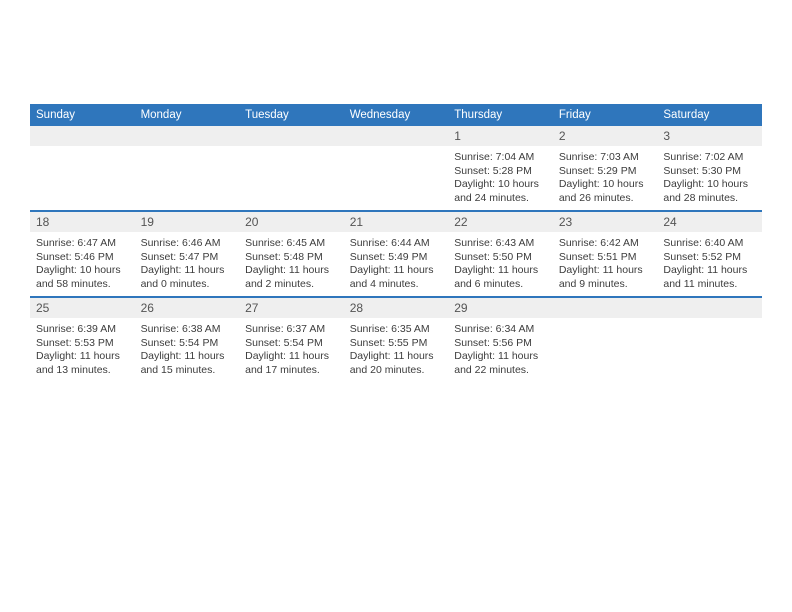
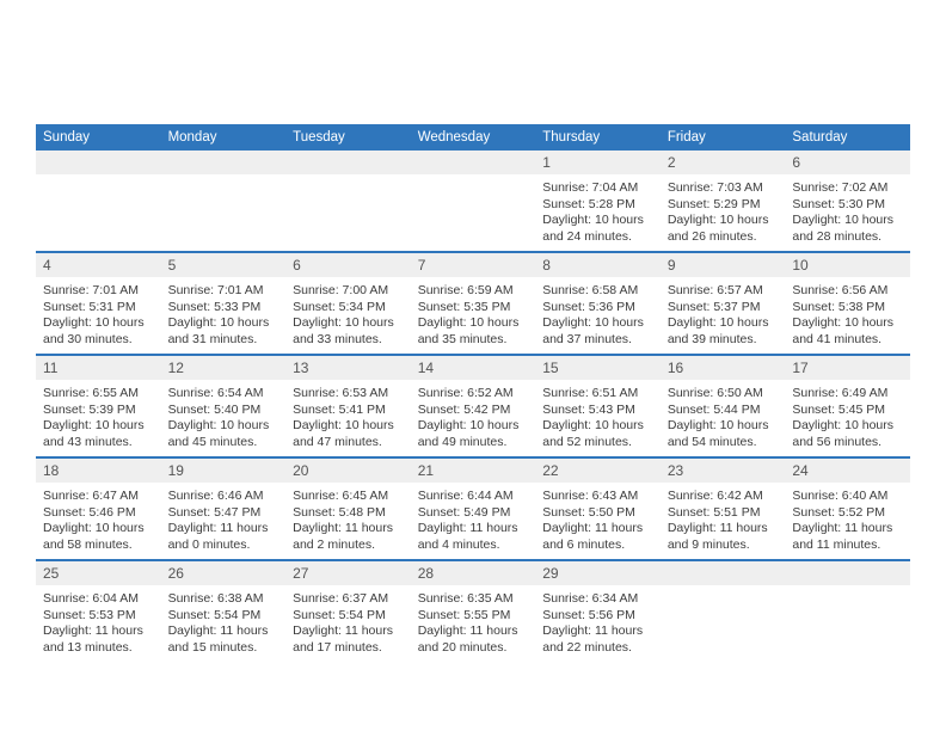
  Sunday	Monday	Tuesday	Wednesday	Thursday	Friday	Saturday
- 				1Sunrise: 7:04 AMSunset: 5:28 PMDaylight: 10 hoursand 24 minutes.	2Sunrise: 7:03 AMSunset: 5:29 PMDaylight: 10 hoursand 26 minutes.	3Sunrise: 7:02 AMSunset: 5:30 PMDaylight: 10 hoursand 28 minutes.
+ 				1Sunrise: 7:04 AMSunset: 5:28 PMDaylight: 10 hoursand 24 minutes.	2Sunrise: 7:03 AMSunset: 5:29 PMDaylight: 10 hoursand 26 minutes.	6Sunrise: 7:02 AMSunset: 5:30 PMDaylight: 10 hoursand 28 minutes.
+ 4Sunrise: 7:01 AMSunset: 5:31 PMDaylight: 10 hoursand 30 minutes.	5Sunrise: 7:01 AMSunset: 5:33 PMDaylight: 10 hoursand 31 minutes.	6Sunrise: 7:00 AMSunset: 5:34 PMDaylight: 10 hoursand 33 minutes.	7Sunrise: 6:59 AMSunset: 5:35 PMDaylight: 10 hoursand 35 minutes.	8Sunrise: 6:58 AMSunset: 5:36 PMDaylight: 10 hoursand 37 minutes.	9Sunrise: 6:57 AMSunset: 5:37 PMDaylight: 10 hoursand 39 minutes.	10Sunrise: 6:56 AMSunset: 5:38 PMDaylight: 10 hoursand 41 minutes.
+ 11Sunrise: 6:55 AMSunset: 5:39 PMDaylight: 10 hoursand 43 minutes.	12Sunrise: 6:54 AMSunset: 5:40 PMDaylight: 10 hoursand 45 minutes.	13Sunrise: 6:53 AMSunset: 5:41 PMDaylight: 10 hoursand 47 minutes.	14Sunrise: 6:52 AMSunset: 5:42 PMDaylight: 10 hoursand 49 minutes.	15Sunrise: 6:51 AMSunset: 5:43 PMDaylight: 10 hoursand 52 minutes.	16Sunrise: 6:50 AMSunset: 5:44 PMDaylight: 10 hoursand 54 minutes.	17Sunrise: 6:49 AMSunset: 5:45 PMDaylight: 10 hoursand 56 minutes.
  18Sunrise: 6:47 AMSunset: 5:46 PMDaylight: 10 hoursand 58 minutes.	19Sunrise: 6:46 AMSunset: 5:47 PMDaylight: 11 hoursand 0 minutes.	20Sunrise: 6:45 AMSunset: 5:48 PMDaylight: 11 hoursand 2 minutes.	21Sunrise: 6:44 AMSunset: 5:49 PMDaylight: 11 hoursand 4 minutes.	22Sunrise: 6:43 AMSunset: 5:50 PMDaylight: 11 hoursand 6 minutes.	23Sunrise: 6:42 AMSunset: 5:51 PMDaylight: 11 hoursand 9 minutes.	24Sunrise: 6:40 AMSunset: 5:52 PMDaylight: 11 hoursand 11 minutes.
- 25Sunrise: 6:39 AMSunset: 5:53 PMDaylight: 11 hoursand 13 minutes.	26Sunrise: 6:38 AMSunset: 5:54 PMDaylight: 11 hoursand 15 minutes.	27Sunrise: 6:37 AMSunset: 5:54 PMDaylight: 11 hoursand 17 minutes.	28Sunrise: 6:35 AMSunset: 5:55 PMDaylight: 11 hoursand 20 minutes.	29Sunrise: 6:34 AMSunset: 5:56 PMDaylight: 11 hoursand 22 minutes.
+ 25Sunrise: 6:04 AMSunset: 5:53 PMDaylight: 11 hoursand 13 minutes.	26Sunrise: 6:38 AMSunset: 5:54 PMDaylight: 11 hoursand 15 minutes.	27Sunrise: 6:37 AMSunset: 5:54 PMDaylight: 11 hoursand 17 minutes.	28Sunrise: 6:35 AMSunset: 5:55 PMDaylight: 11 hoursand 20 minutes.	29Sunrise: 6:34 AMSunset: 5:56 PMDaylight: 11 hoursand 22 minutes.
